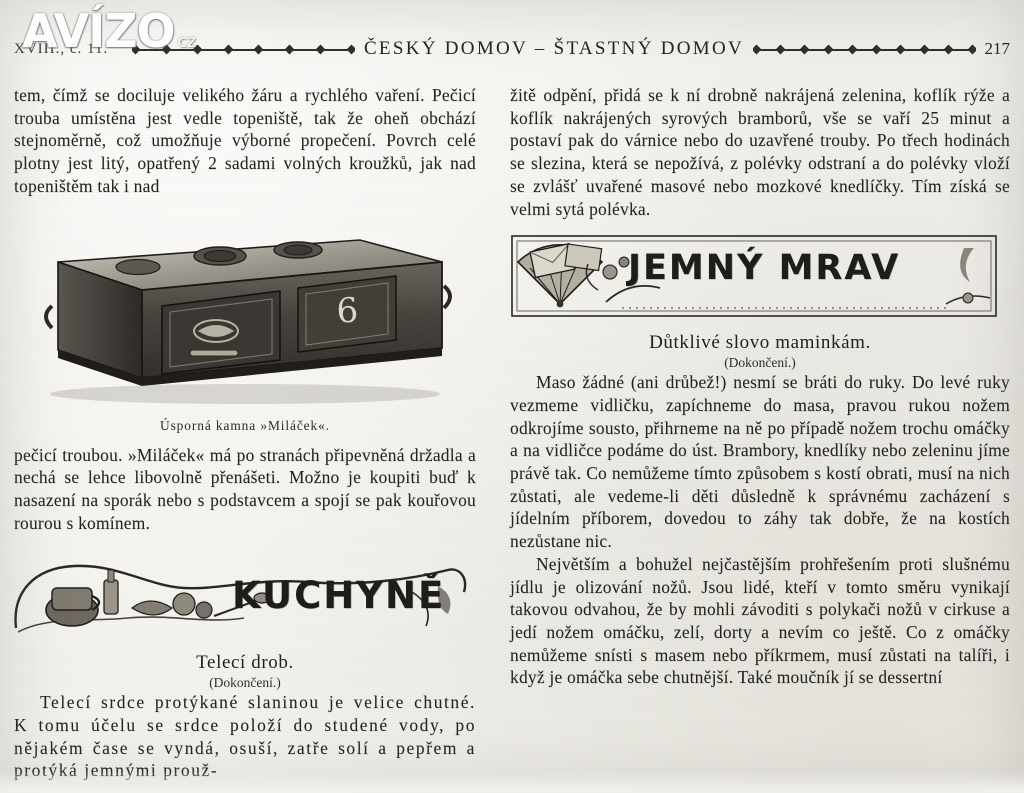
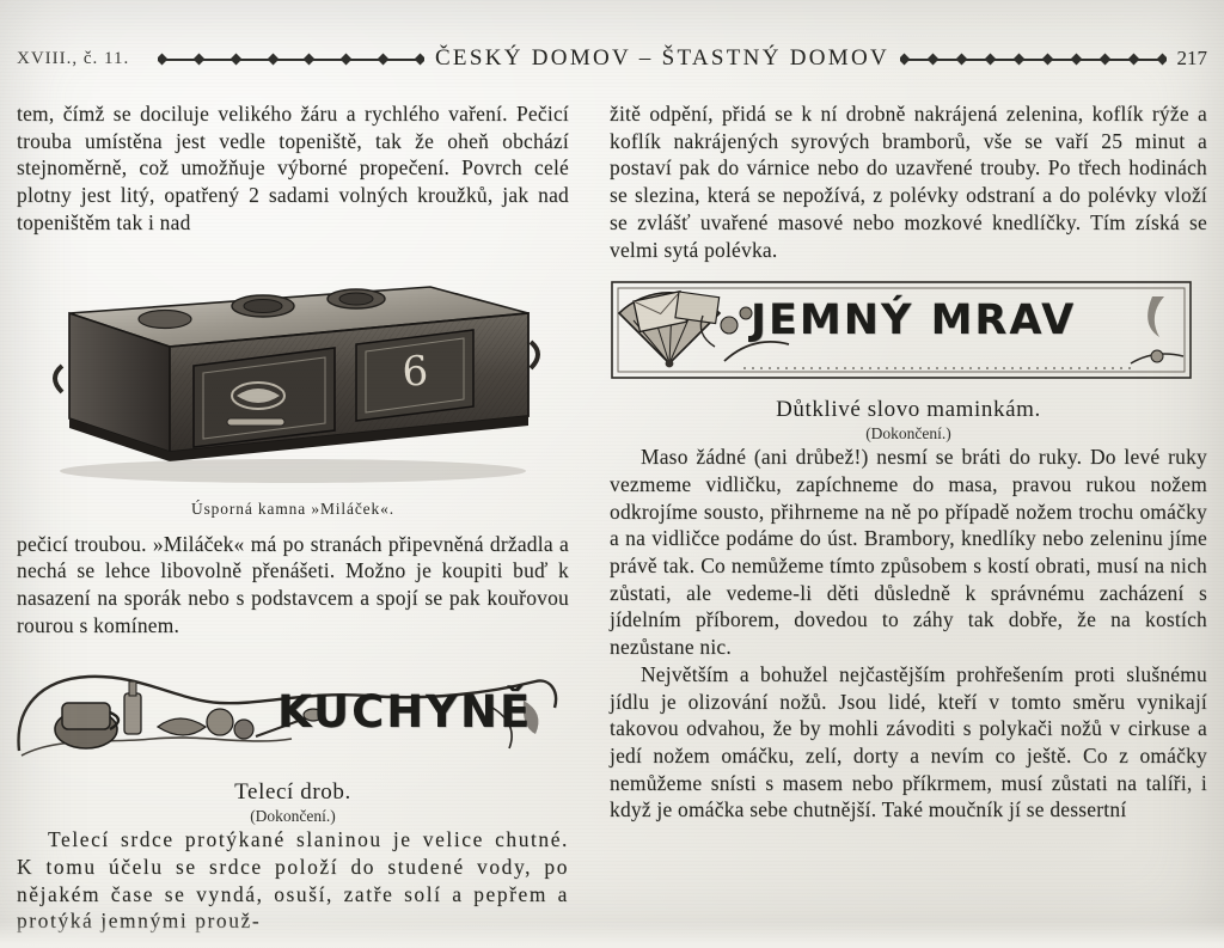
- AVÍZO
- cz
